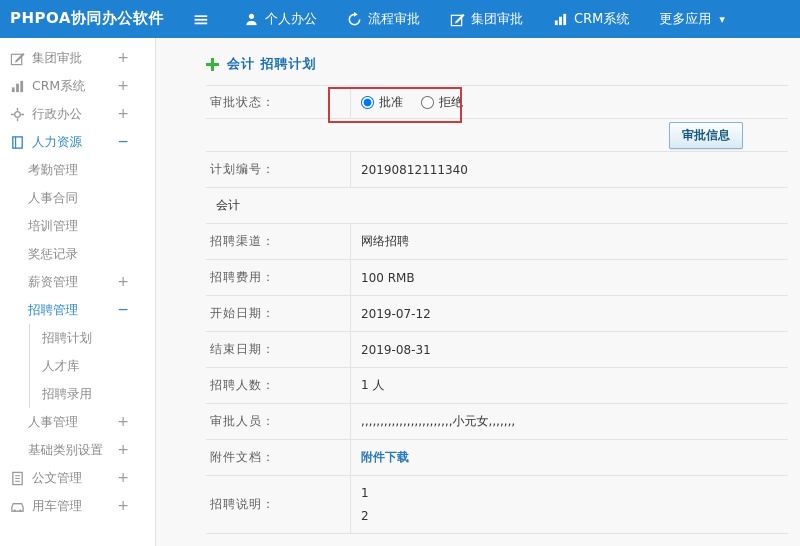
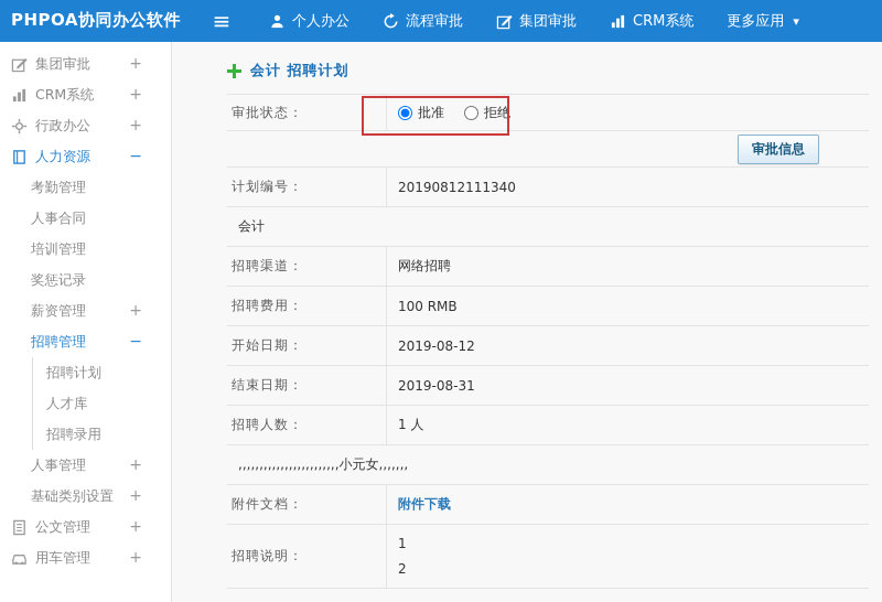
  PHPOA协同办公软件
  ≡
  个人办公
  流程审批
  集团审批
  CRM系统
  更多应用
  ▾
  集团审批
  +
  CRM系统
  +
  行政办公
  +
  人力资源
  −
  考勤管理
  人事合同
  培训管理
  奖惩记录
  薪资管理
  +
  招聘管理
  −
  招聘计划
  人才库
  招聘录用
  人事管理
  +
  基础类别设置
  +
  公文管理
  +
  用车管理
  +
  会计 招聘计划
  审批状态：
  批准
  拒绝
  审批信息
  计划编号：
  20190812111340
  会计
  招聘渠道：
  网络招聘
  招聘费用：
  100 RMB
  开始日期：
- 2019-07-12
+ 2019-08-12
  结束日期：
  2019-08-31
  招聘人数：
  1 人
- 审批人员：
  ,,,,,,,,,,,,,,,,,,,,,,,,小元女,,,,,,,
  附件文档：
  附件下载
  招聘说明：
  1
  2
